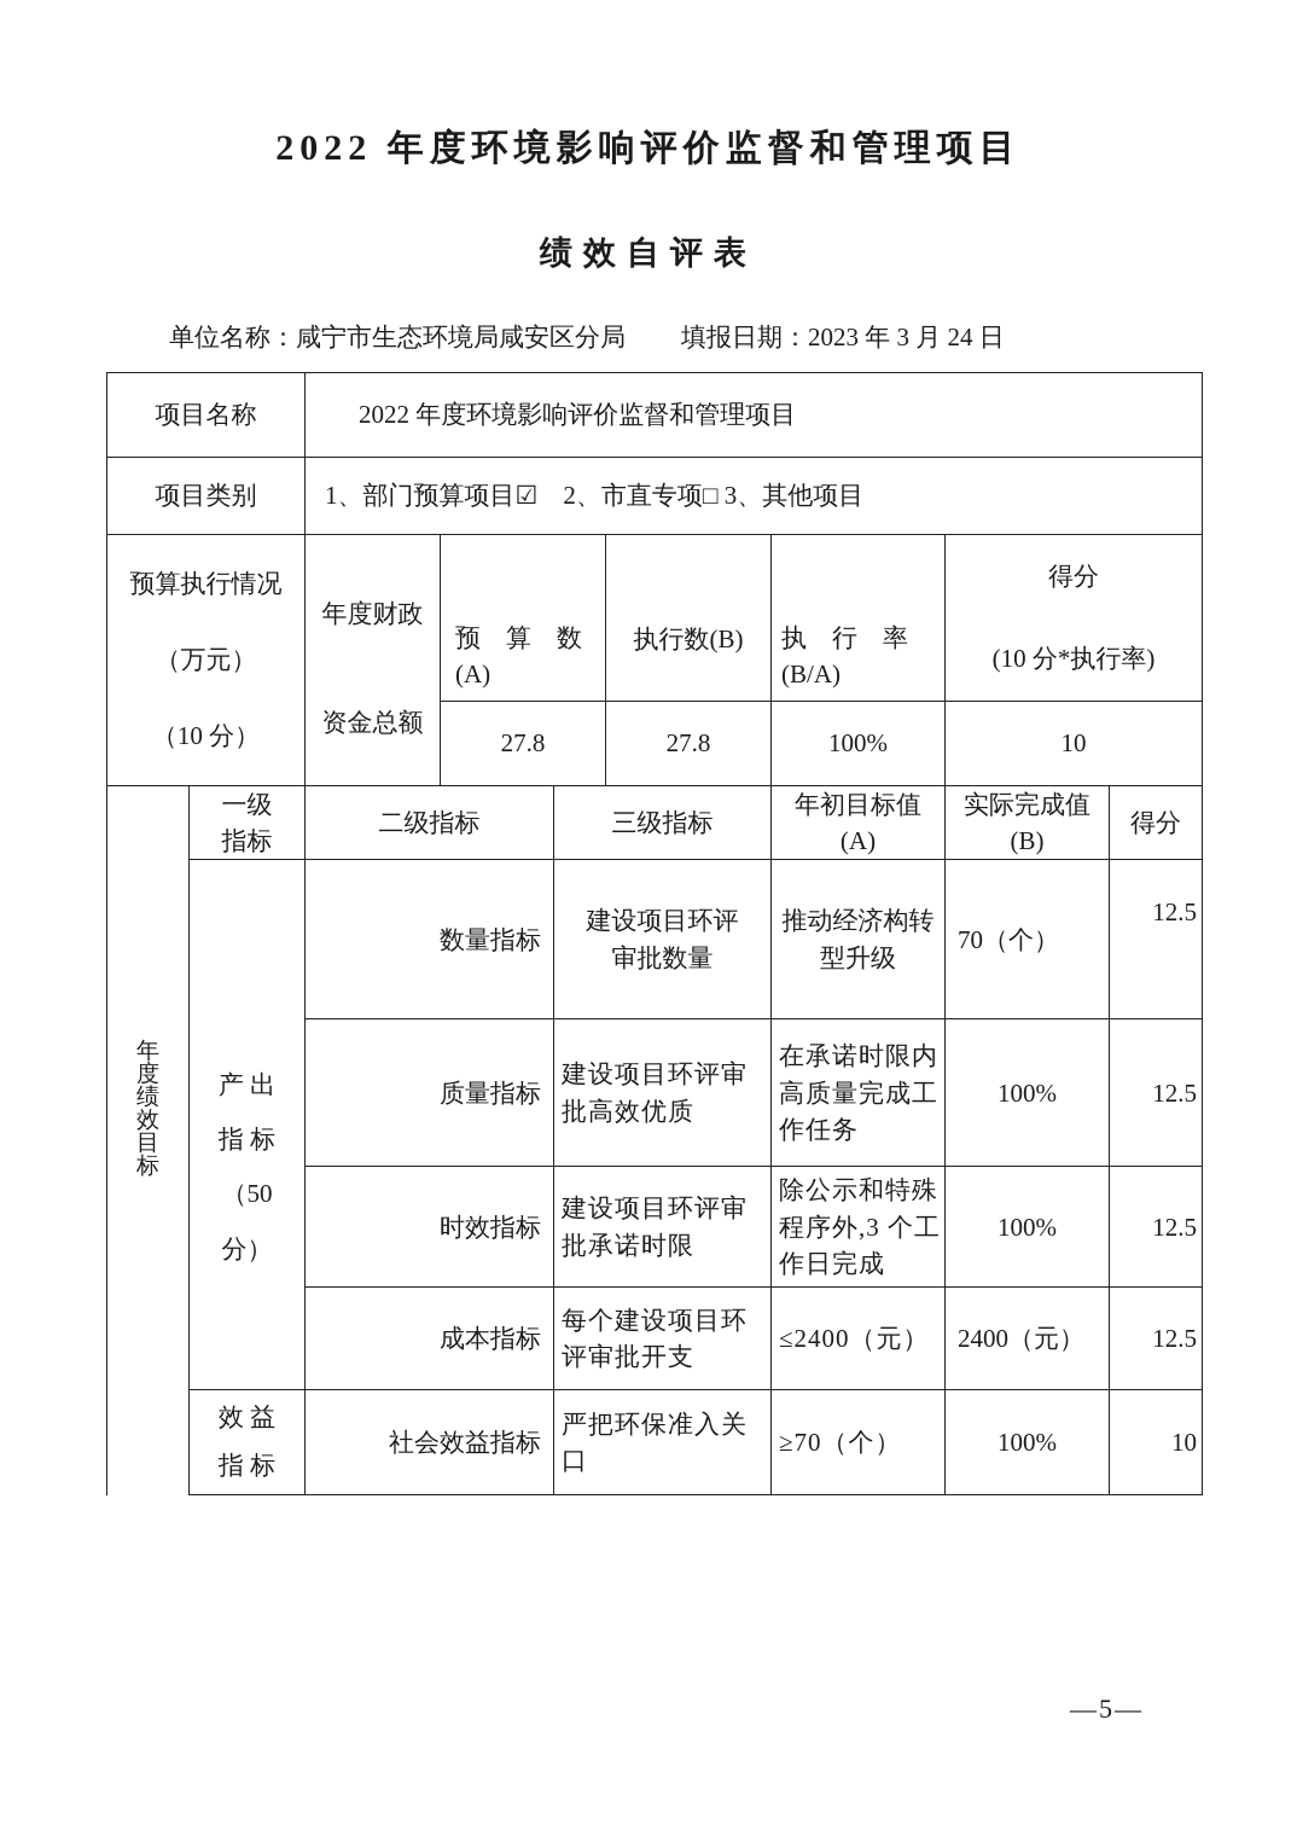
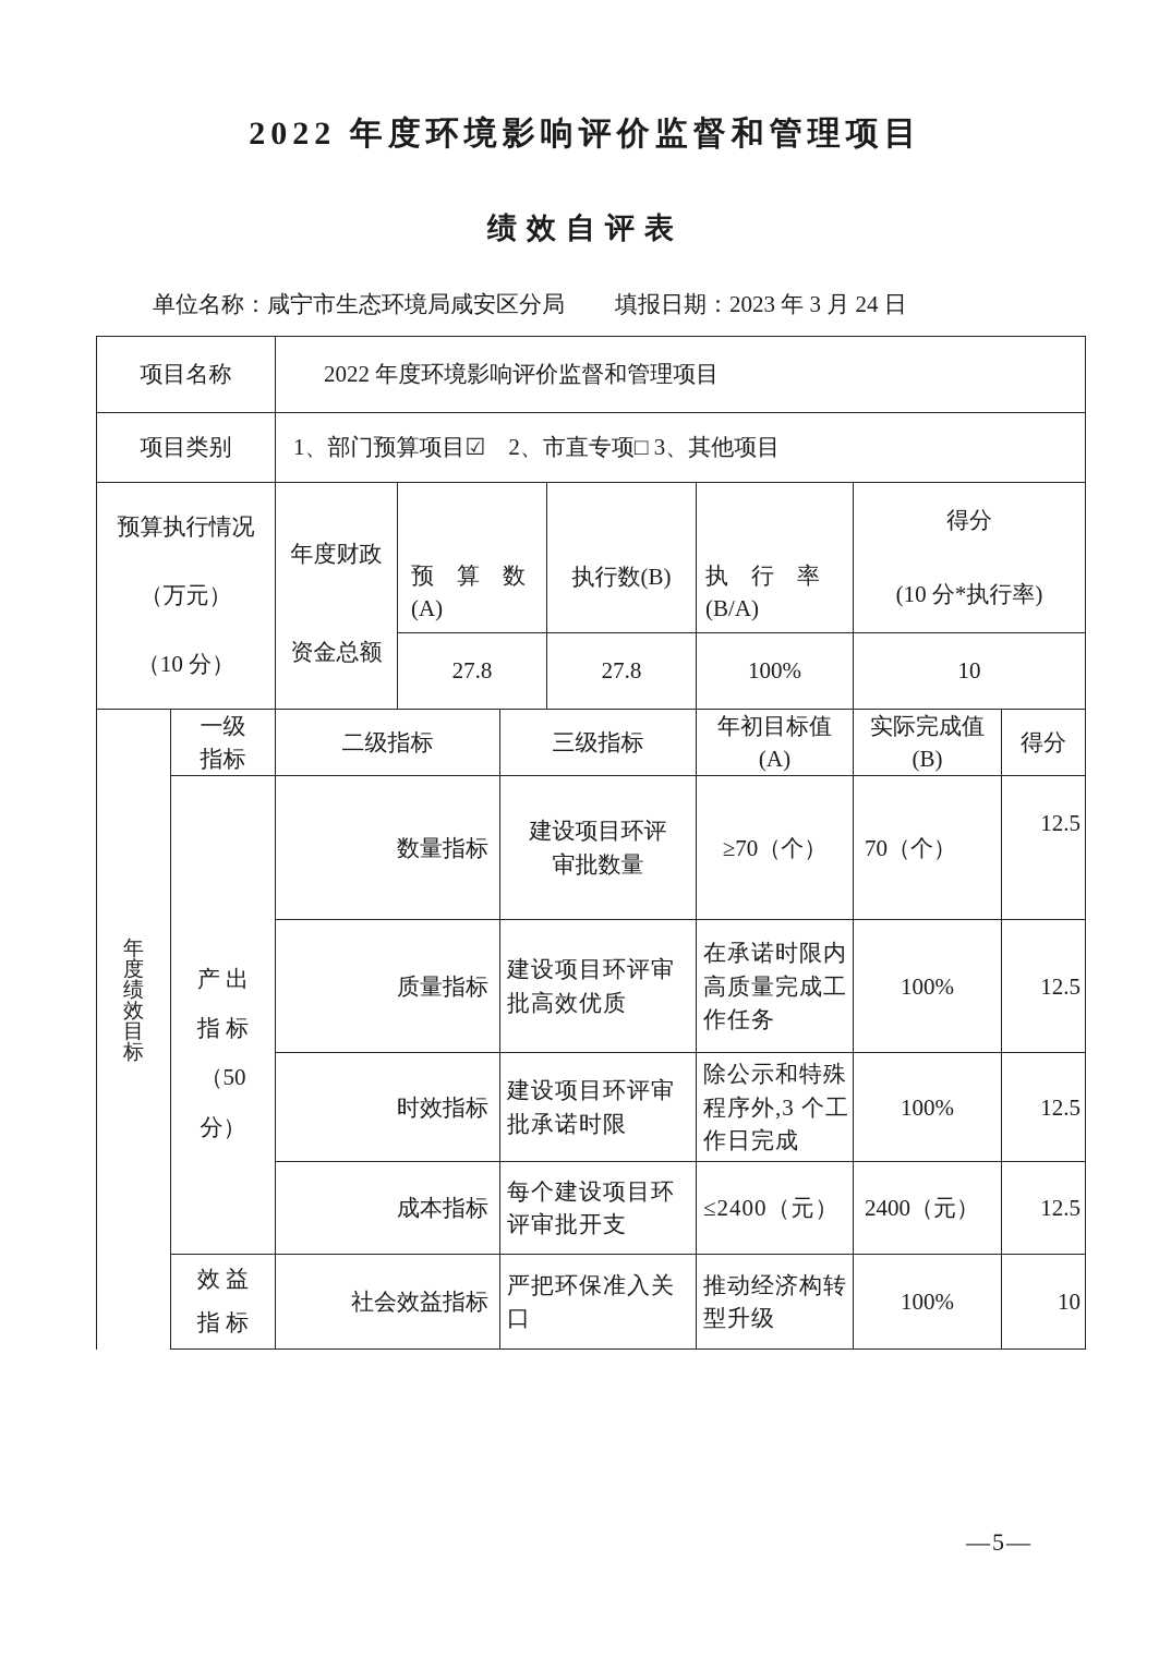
  2022 年度环境影响评价监督和管理项目
  绩效自评表
  单位名称：咸宁市生态环境局咸安区分局 填报日期：2023 年 3 月 24 日
  项目名称	2022 年度环境影响评价监督和管理项目
  项目类别	1、部门预算项目☑ 2、市直专项□ 3、其他项目
  预算执行情况 （万元） （10 分）	年度财政 资金总额	预 算 数 (A)	执行数(B)	执 行 率 (B/A)	得分 (10 分*执行率)
  27.8	27.8	100%	10
  年度绩效目标	一级 指标	二级指标	三级指标	年初目标值 (A)	实际完成值 (B)	得分
- 产 出 指 标 （50 分）	数量指标	建设项目环评 审批数量	推动经济构转 型升级	70（个）	12.5
+ 产 出 指 标 （50 分）	数量指标	建设项目环评 审批数量	≥70（个）	70（个）	12.5
  质量指标	建设项目环评审 批高效优质	在承诺时限内 高质量完成工 作任务	100%	12.5
  时效指标	建设项目环评审 批承诺时限	除公示和特殊 程序外,3 个工 作日完成	100%	12.5
  成本指标	每个建设项目环 评审批开支	≤2400（元）	2400（元）	12.5
- 效 益 指 标	社会效益指标	严把环保准入关 口	≥70（个）	100%	10
+ 效 益 指 标	社会效益指标	严把环保准入关 口	推动经济构转 型升级	100%	10
  —5—
